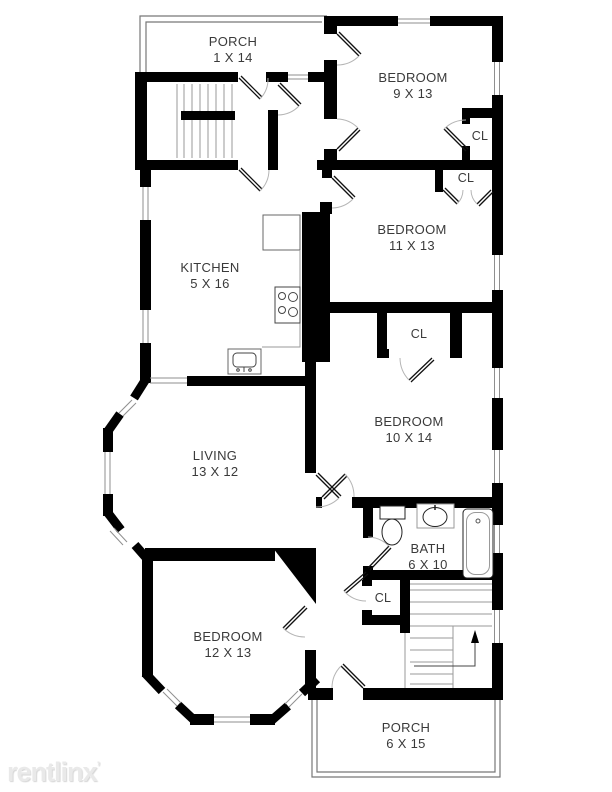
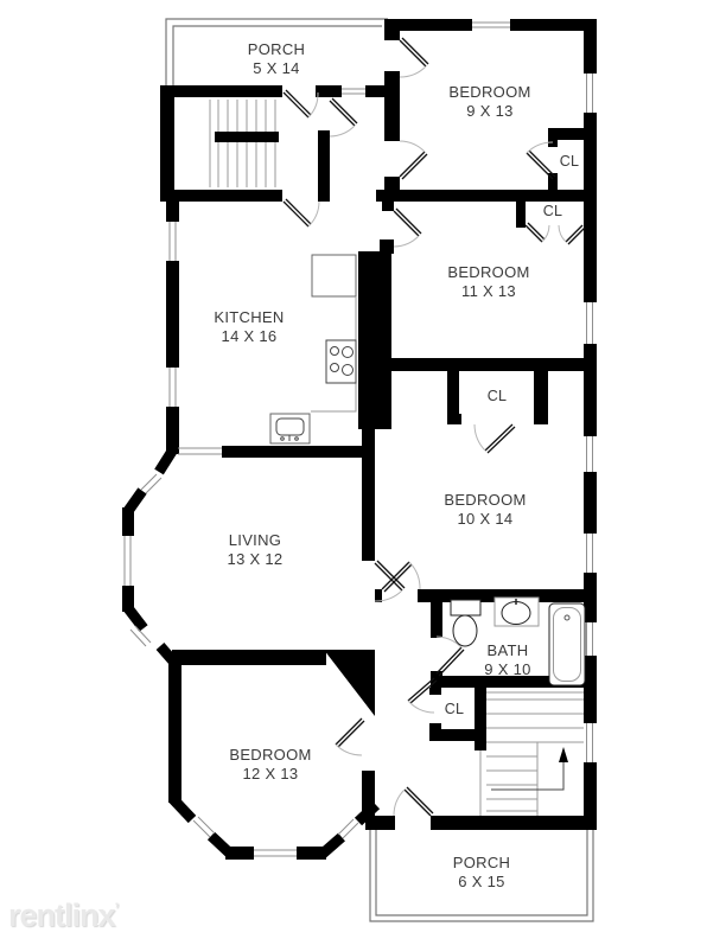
  PORCH
- 1 X 14
+ 5 X 14
  BEDROOM
  9 X 13
  CL
  CL
  BEDROOM
  11 X 13
  KITCHEN
- 5 X 16
+ 14 X 16
  CL
  BEDROOM
  10 X 14
  LIVING
  13 X 12
  BATH
- 6 X 10
+ 9 X 10
  CL
  BEDROOM
  12 X 13
  PORCH
  6 X 15
  rentlinx’
